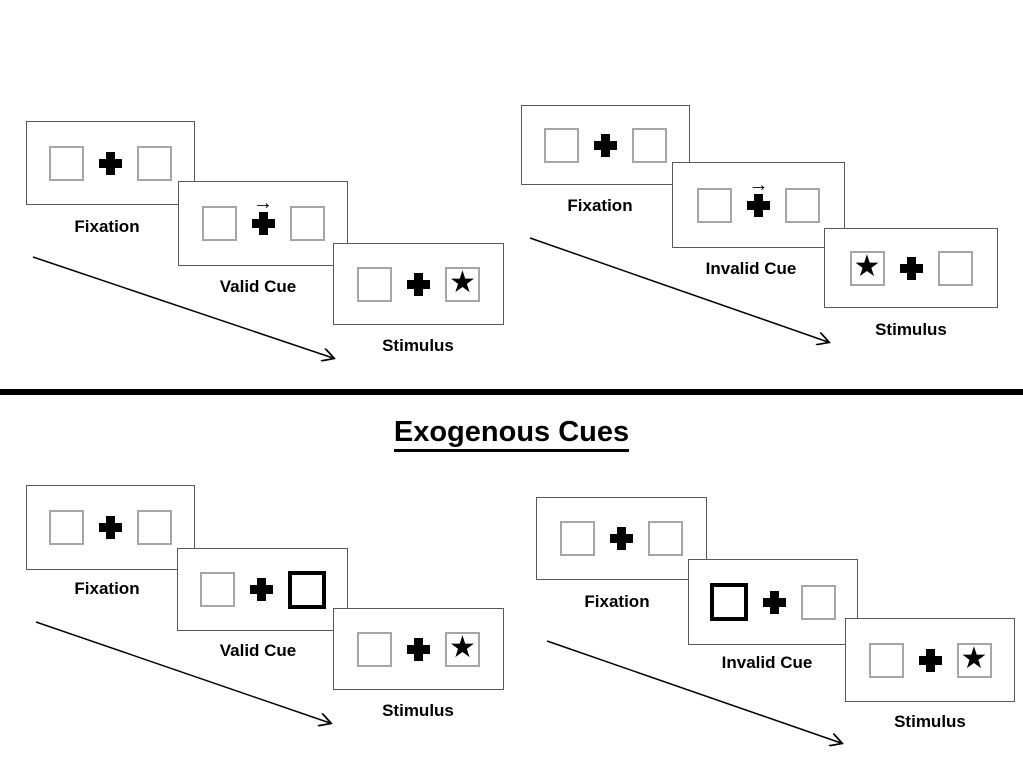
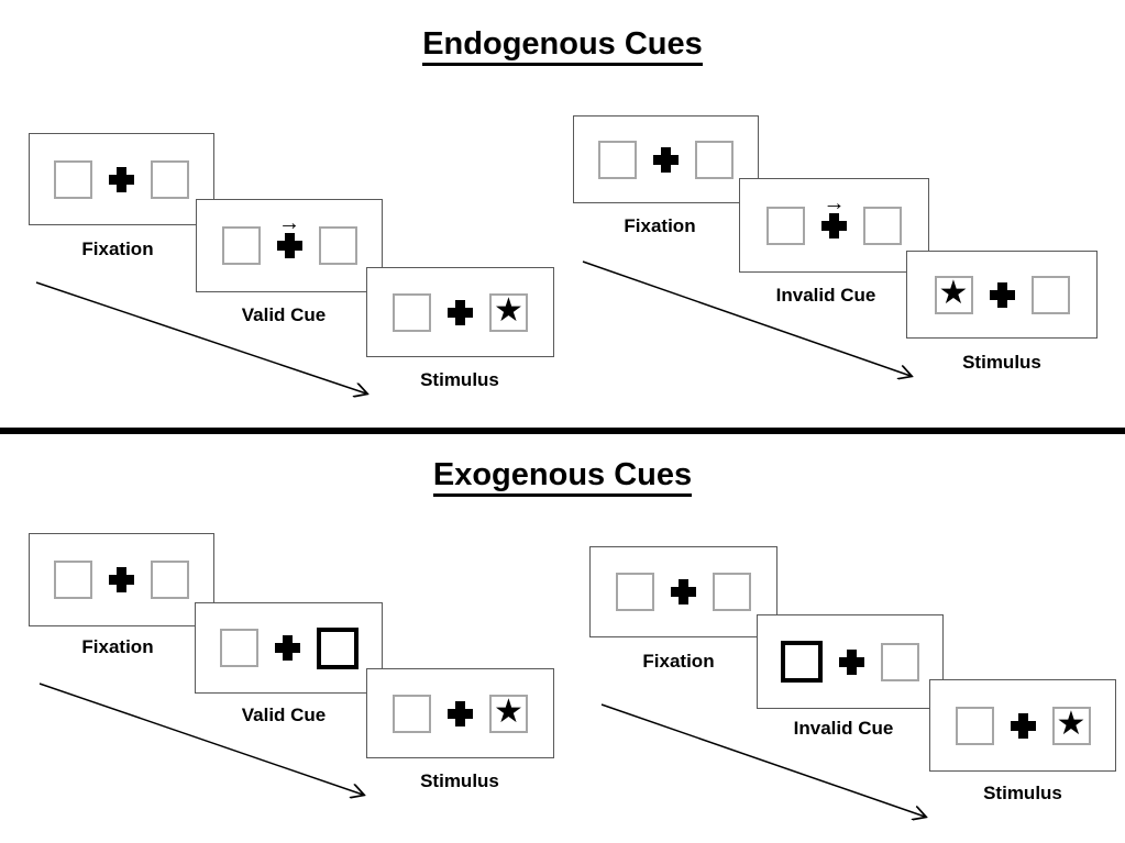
+ Endogenous Cues
  Exogenous Cues
  Fixation
  →
  Valid Cue
  ★
  Stimulus
  Fixation
  →
  Invalid Cue
  ★
  Stimulus
  Fixation
  Valid Cue
  ★
  Stimulus
  Fixation
  Invalid Cue
  ★
  Stimulus
